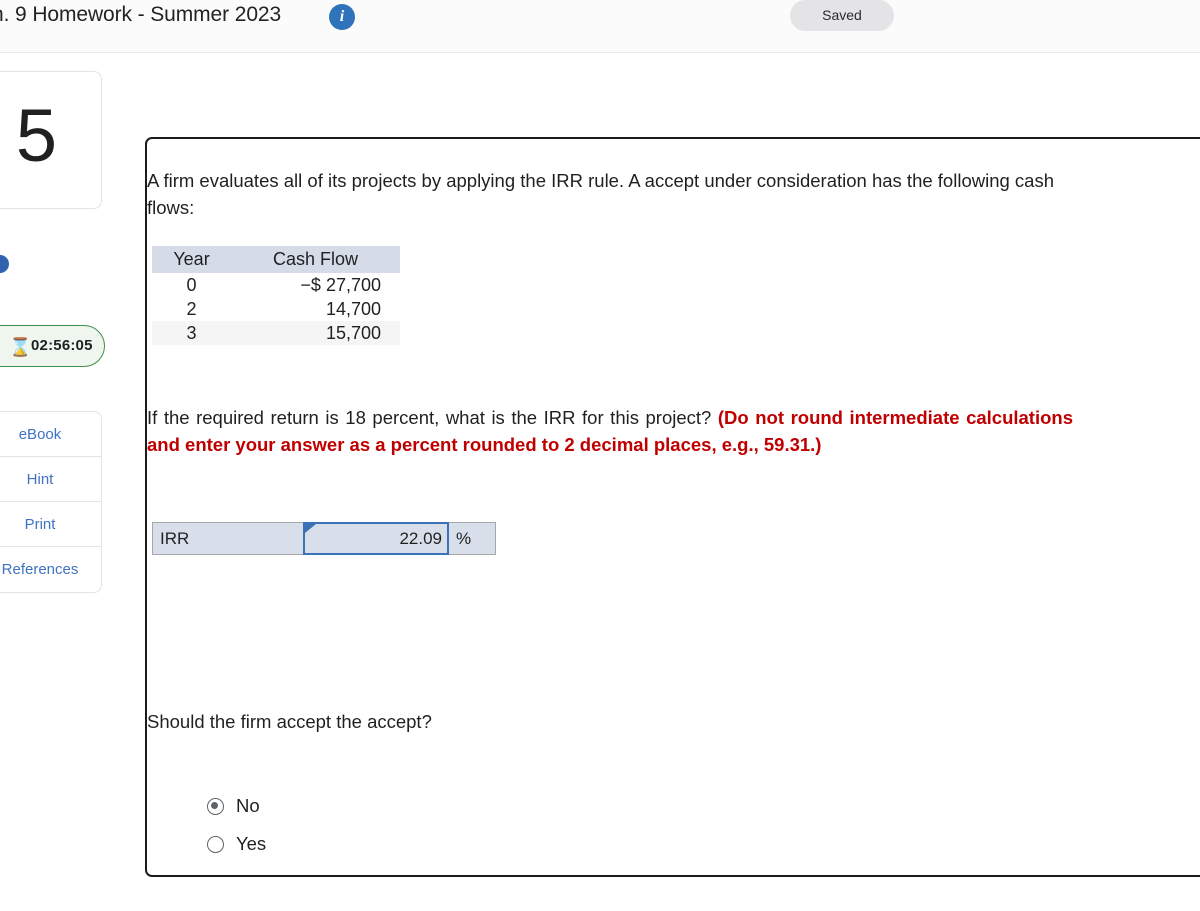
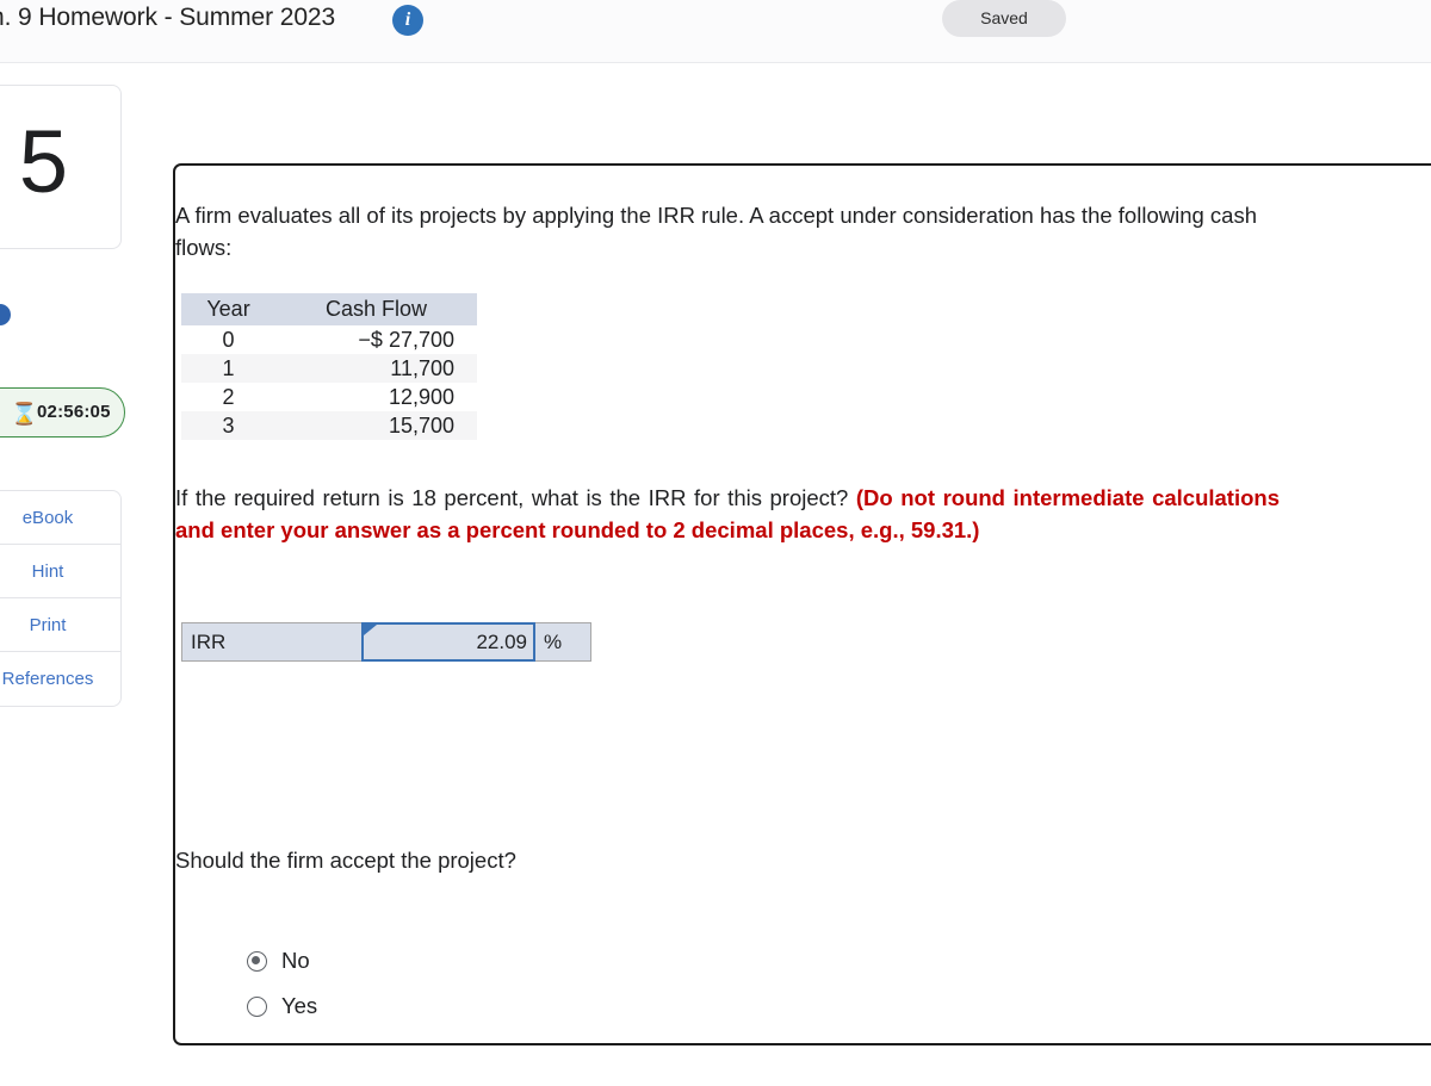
  . 9 Homework - Summer 2023
  i
  Saved
  5
  ⌛
  02:56:05
  eBook
  Hint
  Print
  References
  A firm evaluates all of its projects by applying the IRR rule. A accept under consideration has the following cash flows:
  Year	Cash Flow
  0	−$ 27,700
+ 1	11,700
- 2	14,700
+ 2	12,900
  3	15,700
  If the required return is 18 percent, what is the IRR for this project? (Do not round intermediate calculations and enter your answer as a percent rounded to 2 decimal places, e.g., 59.31.)
  IRR
  22.09
  %
- Should the firm accept the accept?
+ Should the firm accept the project?
  No
  Yes
